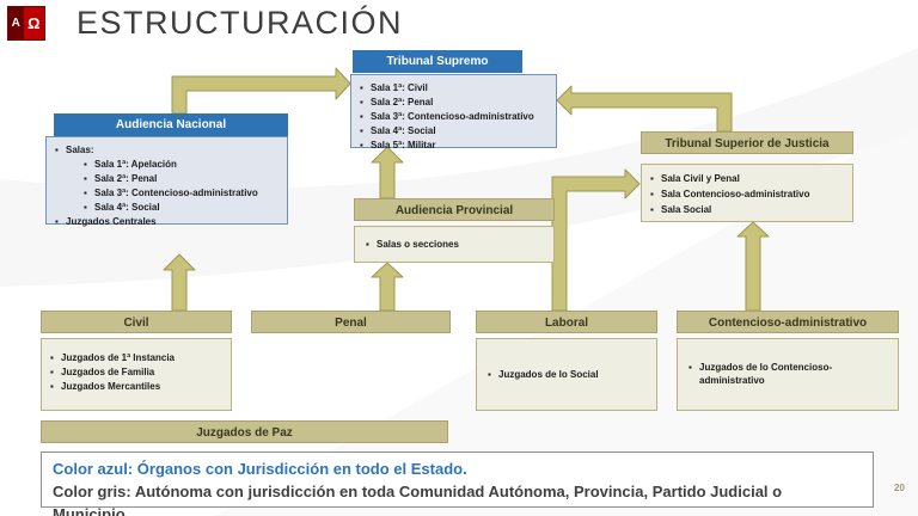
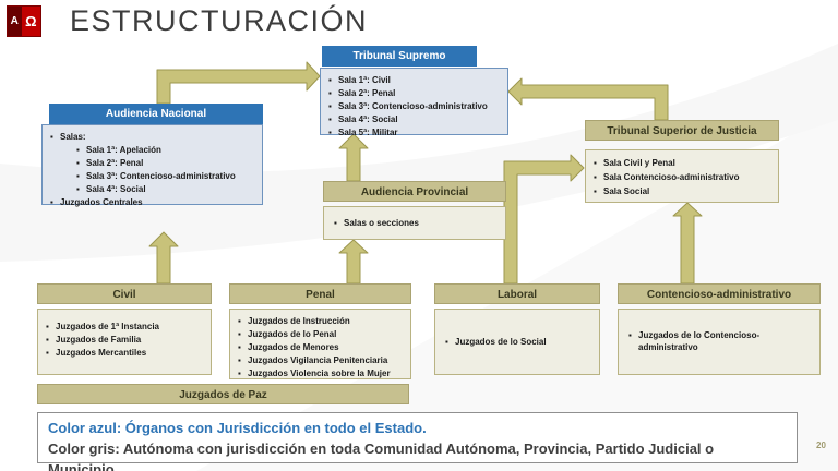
  A
  Ω
  ESTRUCTURACIÓN
  Tribunal Supremo
  Sala 1ª: Civil
  Sala 2ª: Penal
  Sala 3ª: Contencioso-administrativo
  Sala 4ª: Social
  Sala 5ª: Militar
  Audiencia Nacional
  Salas:
  Sala 1ª: Apelación
  Sala 2ª: Penal
  Sala 3ª: Contencioso-administrativo
  Sala 4ª: Social
  Juzgados Centrales
  Tribunal Superior de Justicia
  Sala Civil y Penal
  Sala Contencioso-administrativo
  Sala Social
  Audiencia Provincial
  Salas o secciones
  Civil
  Juzgados de 1ª Instancia
  Juzgados de Familia
  Juzgados Mercantiles
  Penal
+ Juzgados de Instrucción
+ Juzgados de lo Penal
+ Juzgados de Menores
+ Juzgados Vigilancia Penitenciaria
+ Juzgados Violencia sobre la Mujer
  Laboral
  Juzgados de lo Social
  Contencioso-administrativo
  Juzgados de lo Contencioso-administrativo
  Juzgados de Paz
  Color azul: Órganos con Jurisdicción en todo el Estado.
  Color gris: Autónoma con jurisdicción en toda Comunidad Autónoma, Provincia, Partido Judicial o Municipio.
  20
